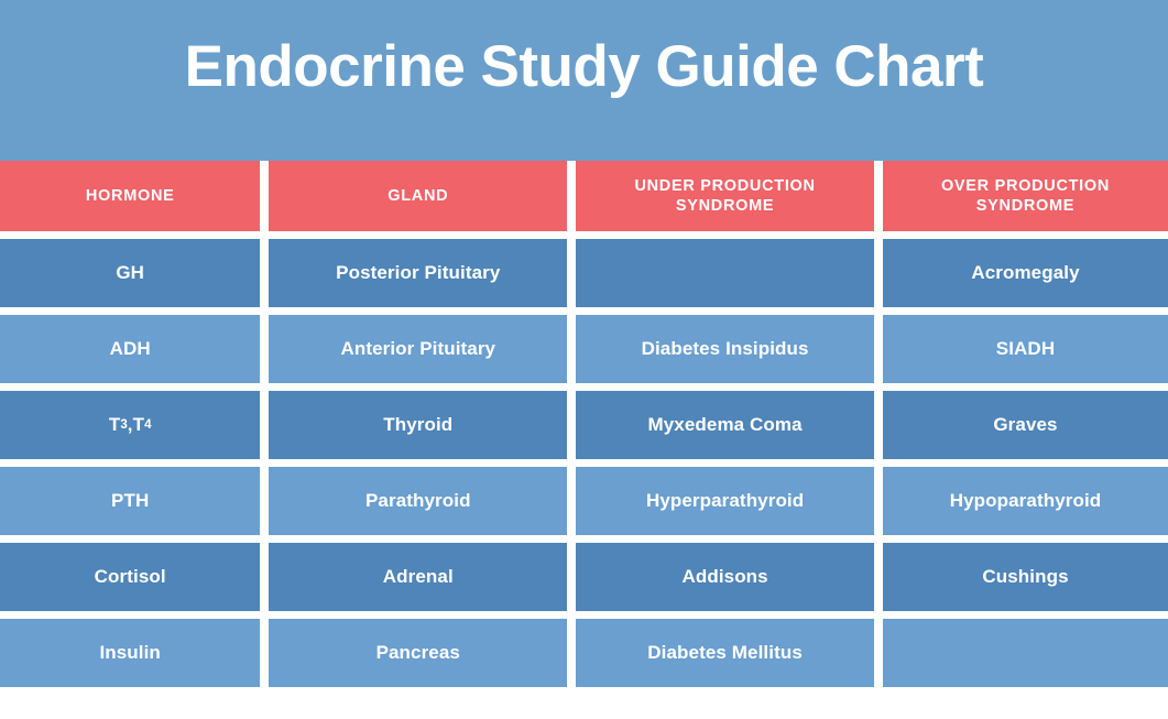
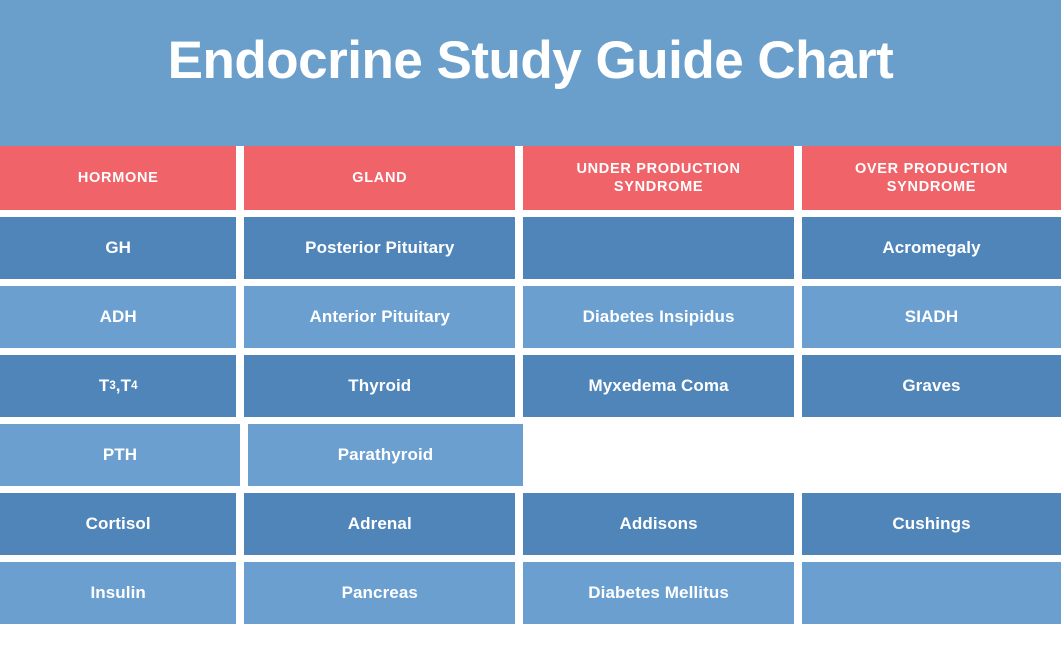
  Endocrine Study Guide Chart
  HORMONE
  GLAND
  UNDER PRODUCTION
  SYNDROME
  OVER PRODUCTION
  SYNDROME
  GH
  Posterior Pituitary
  Acromegaly
  ADH
  Anterior Pituitary
  Diabetes Insipidus
  SIADH
  T
  3
  ,T
  4
  Thyroid
  Myxedema Coma
  Graves
  PTH
  Parathyroid
- Hyperparathyroid
- Hypoparathyroid
  Cortisol
  Adrenal
  Addisons
  Cushings
  Insulin
  Pancreas
  Diabetes Mellitus
